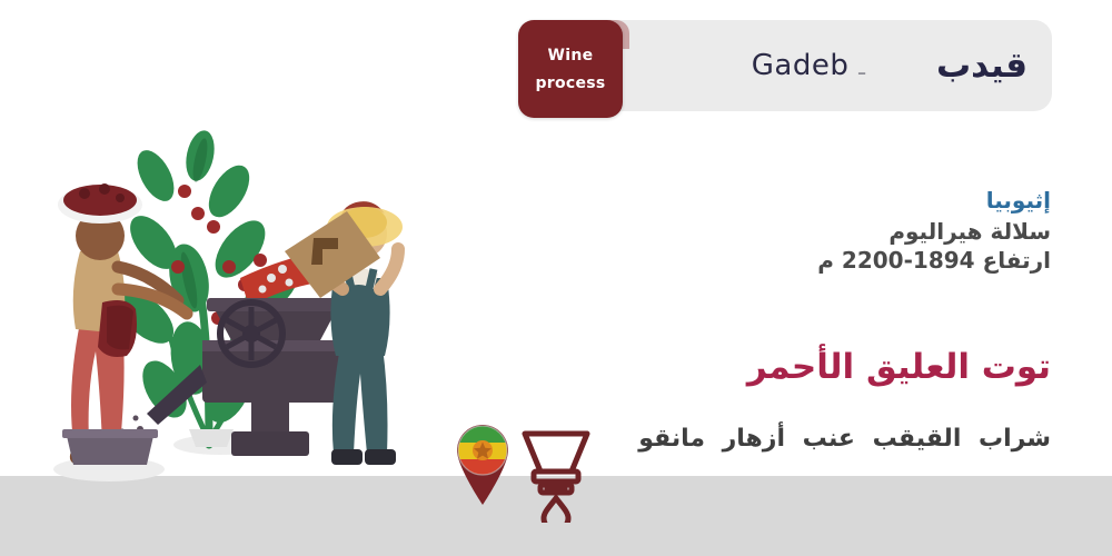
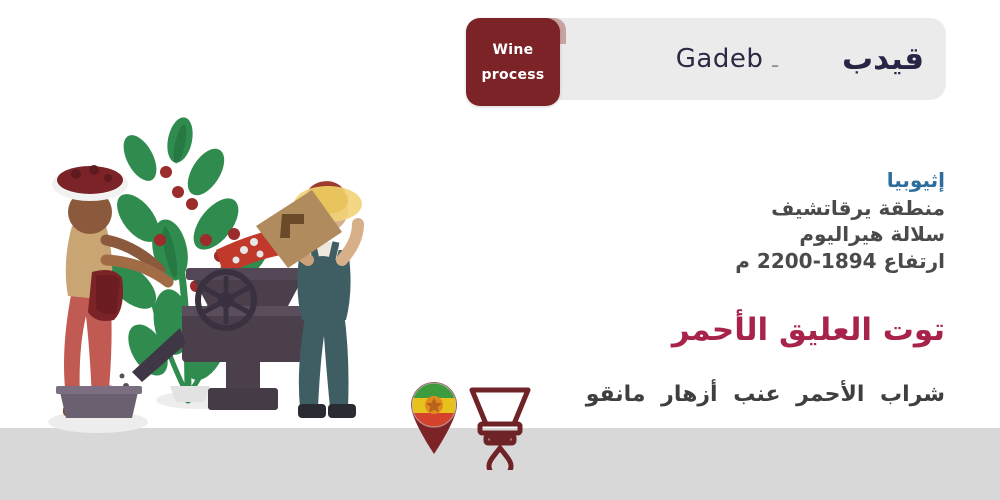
  Gadeb ـ
  قيدب
  Wine
  process
  إثيوبيا
+ منطقة يرقاتشيف
  سلالة هيراليوم
  ارتفاع 1894-2200 م
  توت العليق الأحمر
- شراب القيقب عنب أزهار مانقو
+ شراب الأحمر عنب أزهار مانقو
